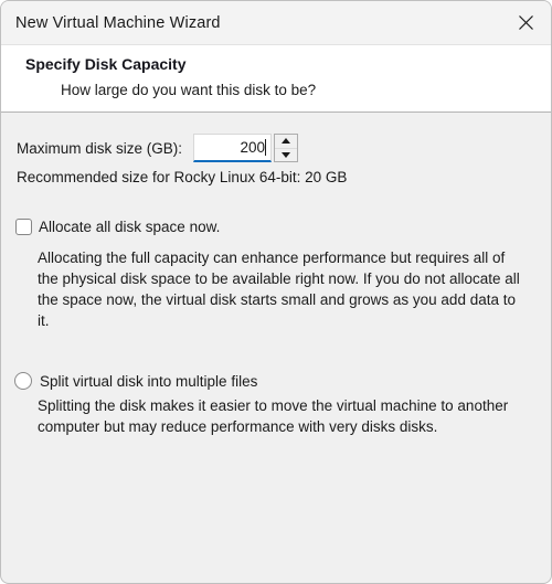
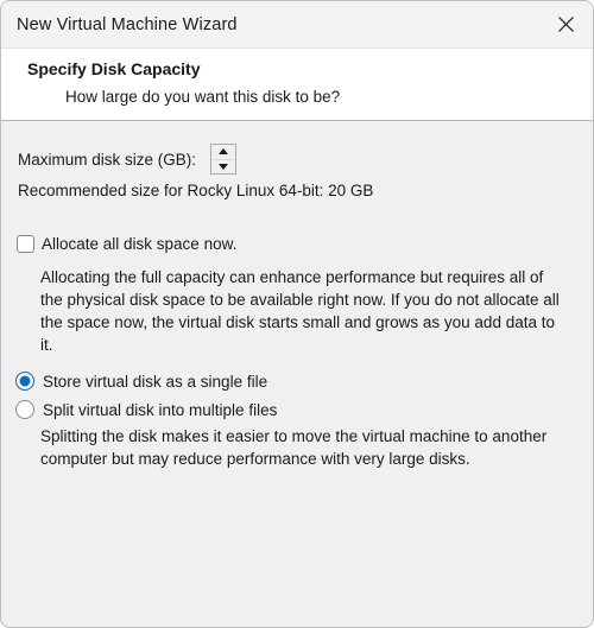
  New Virtual Machine Wizard
  Specify Disk Capacity
  How large do you want this disk to be?
  Maximum disk size (GB):
- 200
  Recommended size for Rocky Linux 64-bit: 20 GB
  Allocate all disk space now.
  Allocating the full capacity can enhance performance but requires all of the physical disk space to be available right now. If you do not allocate all the space now, the virtual disk starts small and grows as you add data to it.
+ Store virtual disk as a single file
  Split virtual disk into multiple files
- Splitting the disk makes it easier to move the virtual machine to another computer but may reduce performance with very disks disks.
+ Splitting the disk makes it easier to move the virtual machine to another computer but may reduce performance with very large disks.
